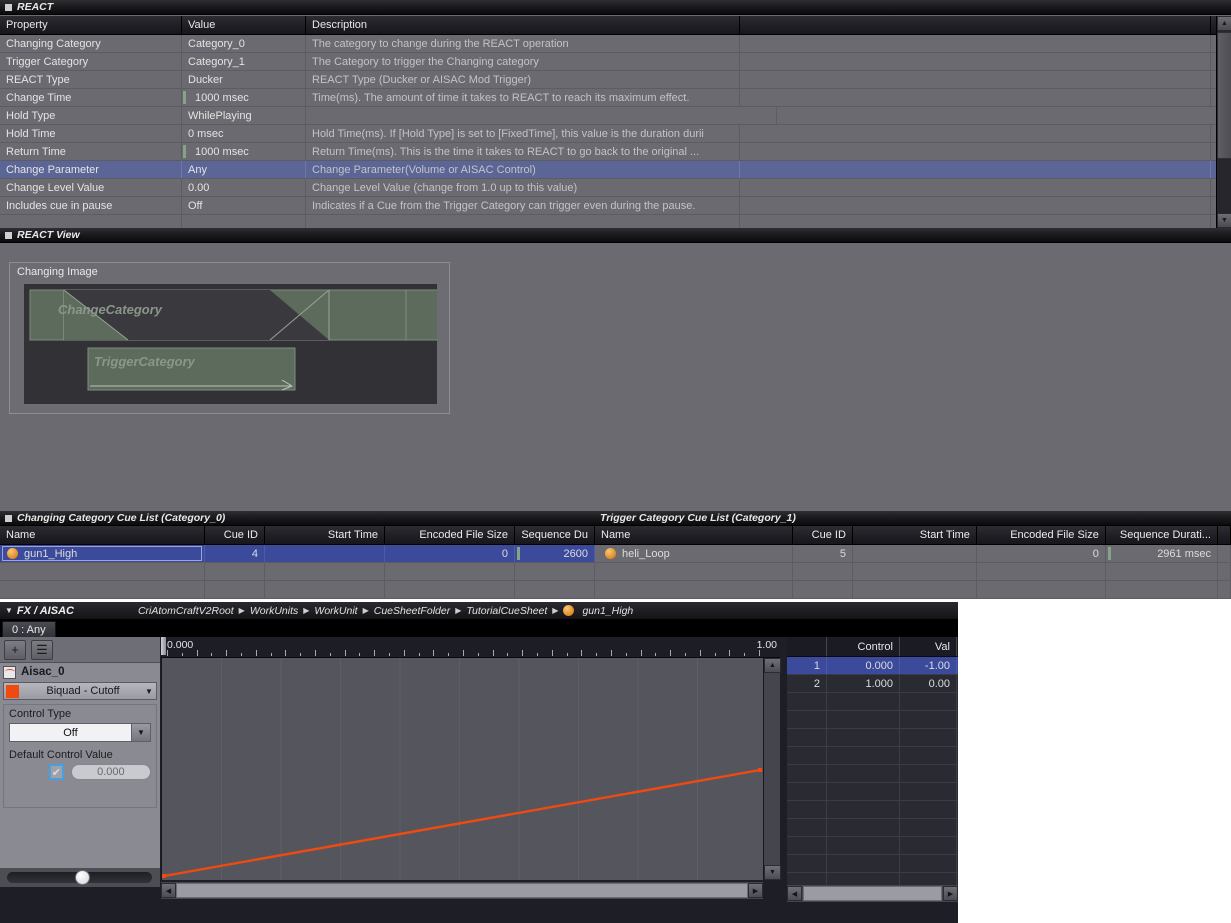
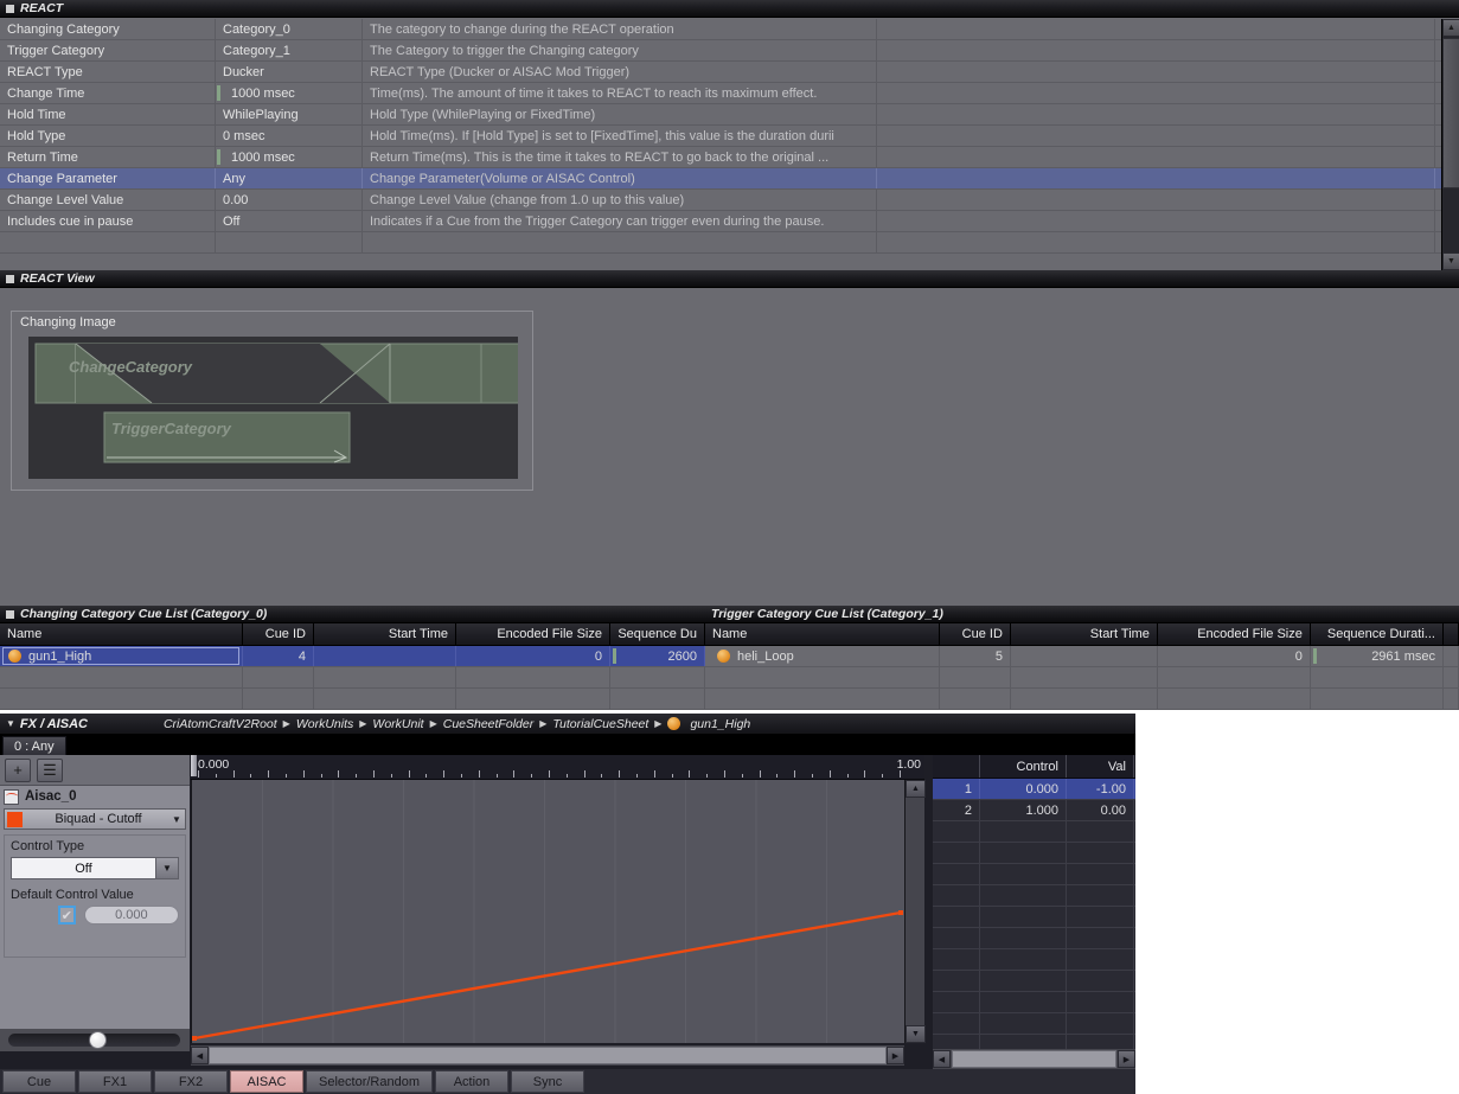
  REACT
- Property
- Value
- Description
  Changing Category
  Category_0
  The category to change during the REACT operation
  Trigger Category
  Category_1
  The Category to trigger the Changing category
  REACT Type
  Ducker
  REACT Type (Ducker or AISAC Mod Trigger)
  Change Time
  1000 msec
  Time(ms). The amount of time it takes to REACT to reach its maximum effect.
- Hold Type
+ Hold Time
  WhilePlaying
+ Hold Type (WhilePlaying or FixedTime)
- Hold Time
+ Hold Type
  0 msec
  Hold Time(ms). If [Hold Type] is set to [FixedTime], this value is the duration durii
  Return Time
  1000 msec
  Return Time(ms). This is the time it takes to REACT to go back to the original ...
  Change Parameter
  Any
  Change Parameter(Volume or AISAC Control)
  Change Level Value
  0.00
  Change Level Value (change from 1.0 up to this value)
  Includes cue in pause
  Off
  Indicates if a Cue from the Trigger Category can trigger even during the pause.
  REACT View
  Changing Image
  ChangeCategory
  TriggerCategory
  Changing Category Cue List (Category_0)
  Name
  Cue ID
  Start Time
  Encoded File Size
  Sequence Du
  gun1_High
  4
  0
  2600
  Trigger Category Cue List (Category_1)
  Name
  Cue ID
  Start Time
  Encoded File Size
  Sequence Durati...
  heli_Loop
  5
  0
  2961 msec
  ▼
  FX / AISAC
  CriAtomCraftV2Root
  ▶
  WorkUnits
  ▶
  WorkUnit
  ▶
  CueSheetFolder
  ▶
  TutorialCueSheet
  ▶
  gun1_High
  0 : Any
  +
  ☰
  Aisac_0
  Biquad - Cutoff
  ▼
  Control Type
  Off
  ▼
  Default Control Value
  ✔
  0.000
  0.000
  1.00
  Control
  Val
  1
  0.000
  -1.00
  2
  1.000
  0.00
+ Cue
+ FX1
+ FX2
+ AISAC
+ Selector/Random
+ Action
+ Sync
